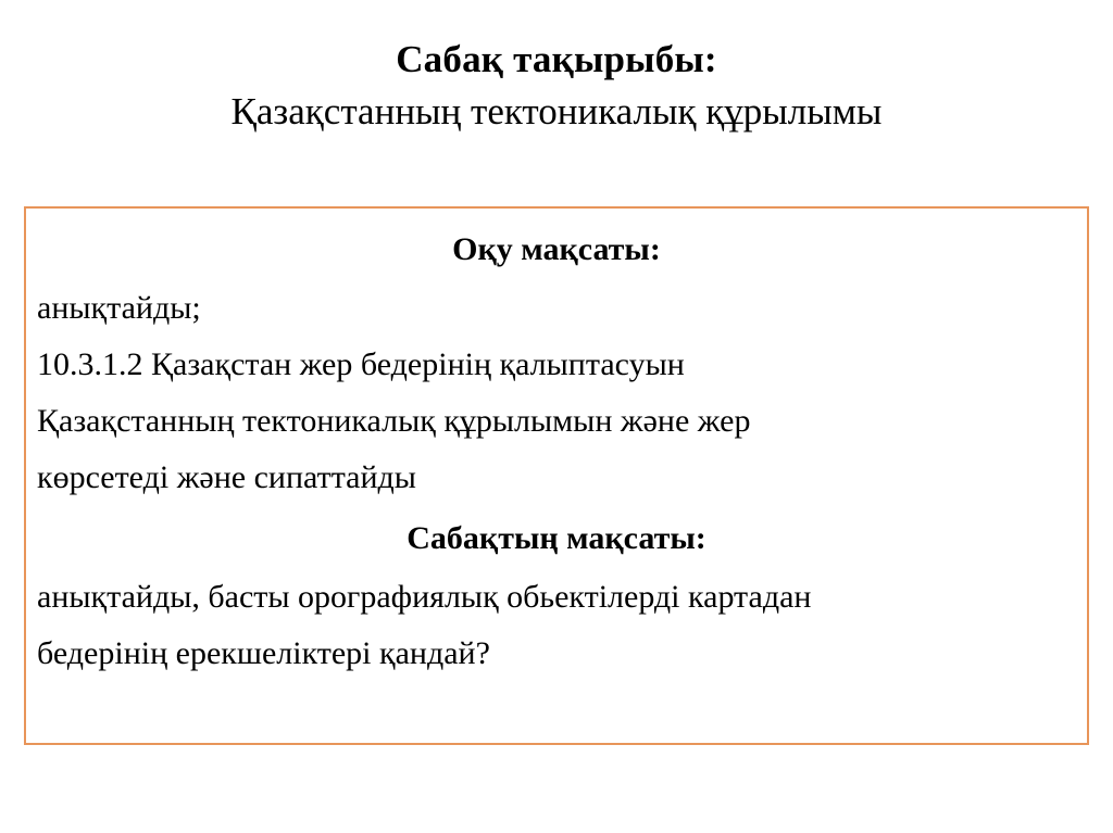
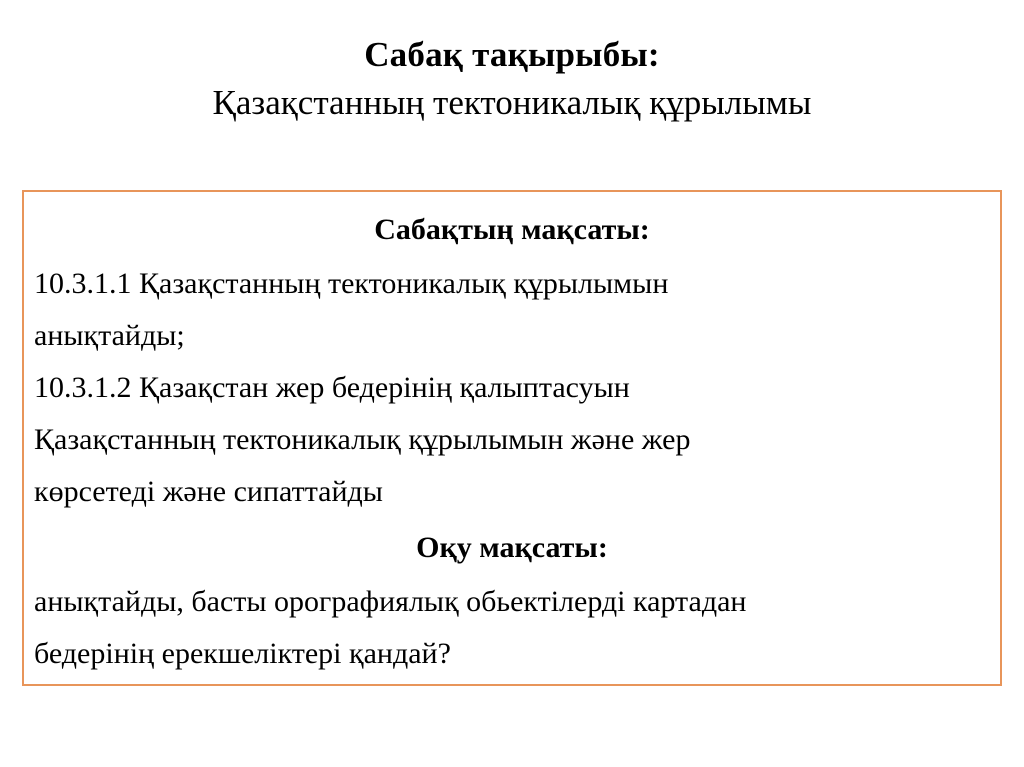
  Сабақ тақырыбы:
  Қазақстанның тектоникалық құрылымы
- Оқу мақсаты:
+ Сабақтың мақсаты:
+ 10.3.1.1 Қазақстанның тектоникалық құрылымын
  анықтайды;
  10.3.1.2 Қазақстан жер бедерінің қалыптасуын
  Қазақстанның тектоникалық құрылымын және жер
  көрсетеді және сипаттайды
- Сабақтың мақсаты:
+ Оқу мақсаты:
  анықтайды, басты орографиялық обьектілерді картадан
  бедерінің ерекшеліктері қандай?
